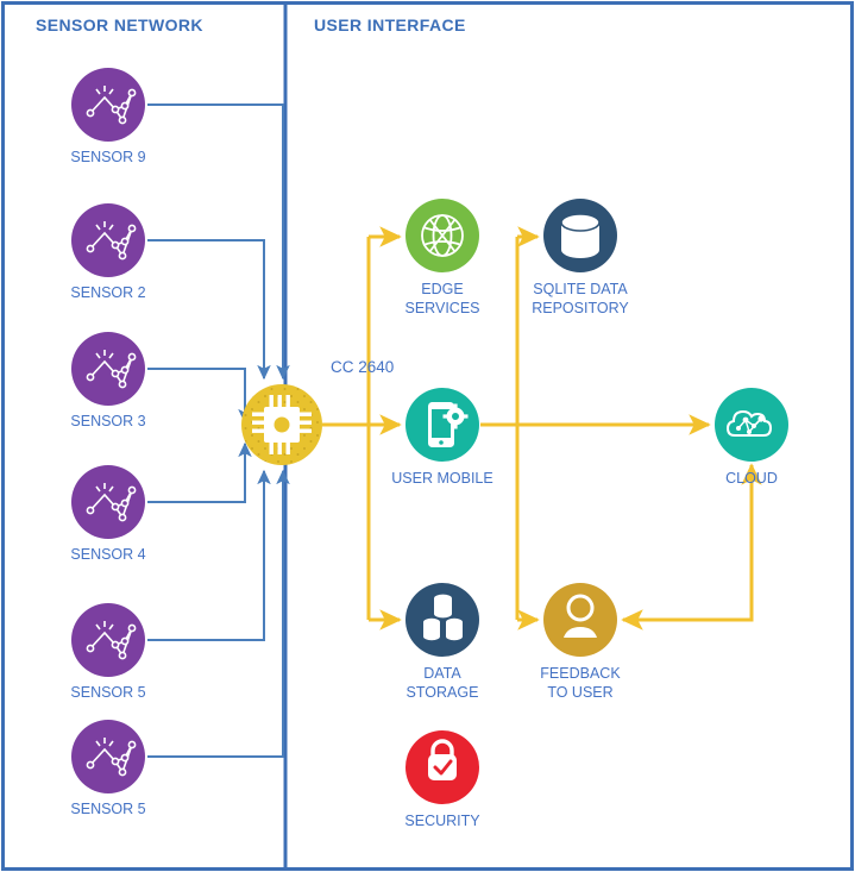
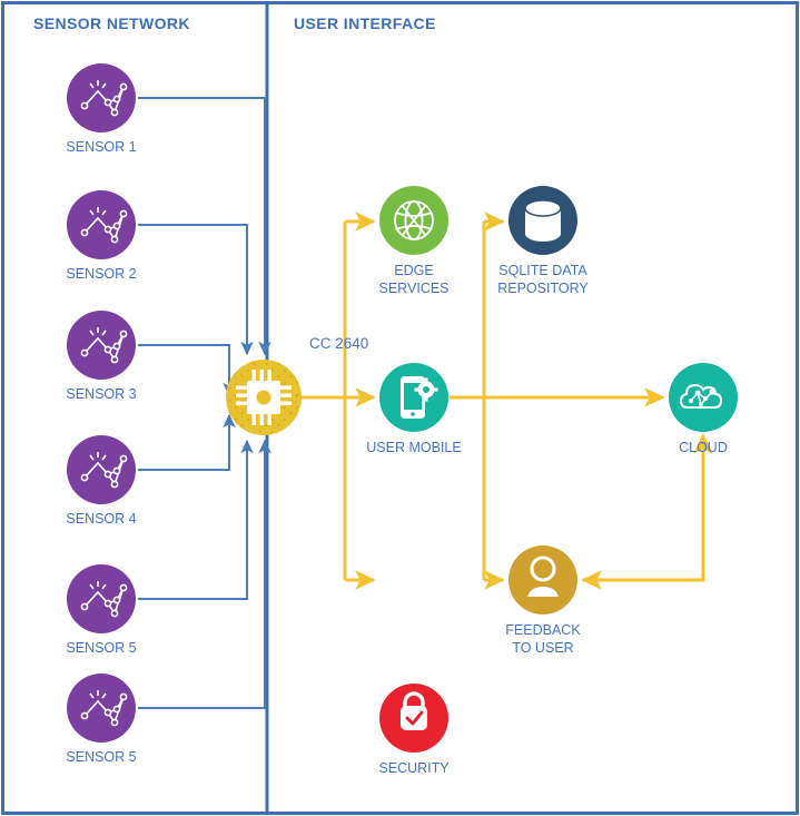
  SENSOR NETWORK
  USER INTERFACE
- SENSOR 9
+ SENSOR 1
  SENSOR 2
  SENSOR 3
  SENSOR 4
  SENSOR 5
  SENSOR 5
  CC 2640
  EDGE
  SERVICES
  SQLITE DATA
  REPOSITORY
  USER MOBILE
  CLOUD
- DATA
- STORAGE
  FEEDBACK
  TO USER
  SECURITY
